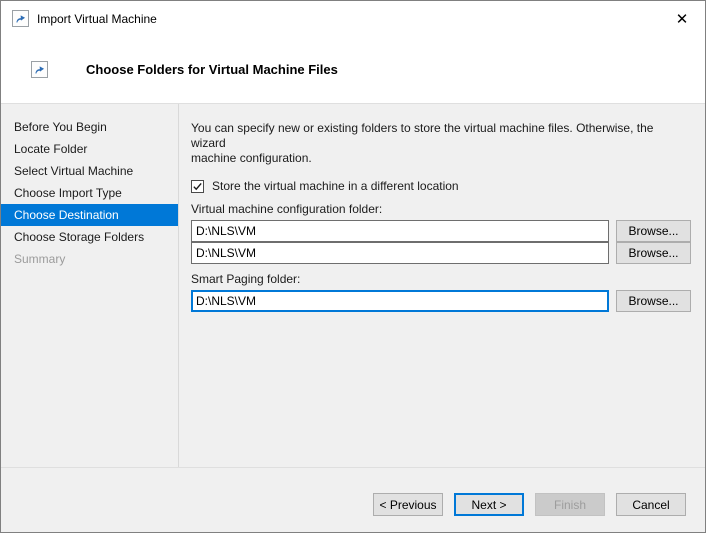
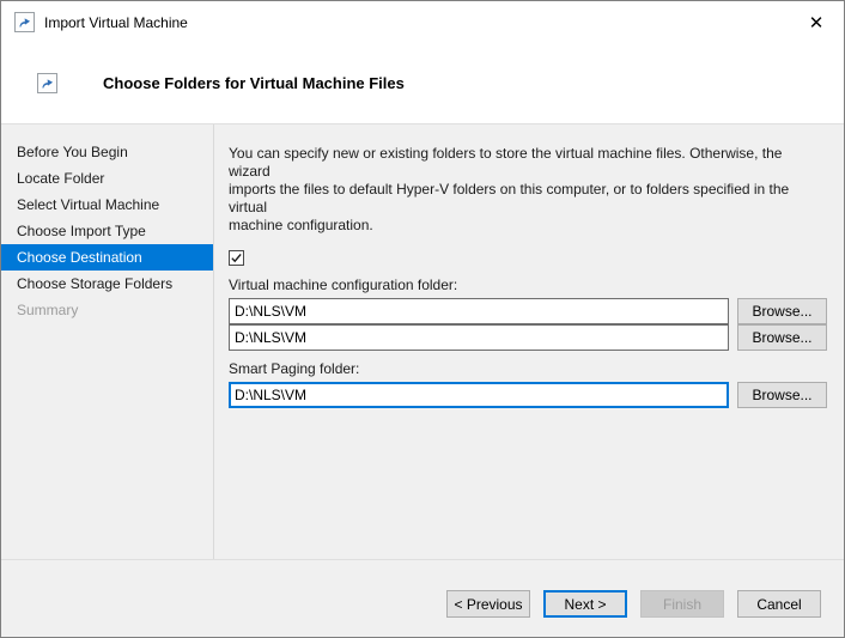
  Import Virtual Machine
  ✕
  Choose Folders for Virtual Machine Files
  Before You Begin
  Locate Folder
  Select Virtual Machine
  Choose Import Type
  Choose Destination
  Choose Storage Folders
  Summary
  You can specify new or existing folders to store the virtual machine files. Otherwise, the wizard
+ imports the files to default Hyper-V folders on this computer, or to folders specified in the virtual
  machine configuration.
- Store the virtual machine in a different location
  Virtual machine configuration folder:
  D:\NLS\VM
  Browse...
  D:\NLS\VM
  Browse...
  Smart Paging folder:
  D:\NLS\VM
  Browse...
  < Previous
  Next >
  Finish
  Cancel
